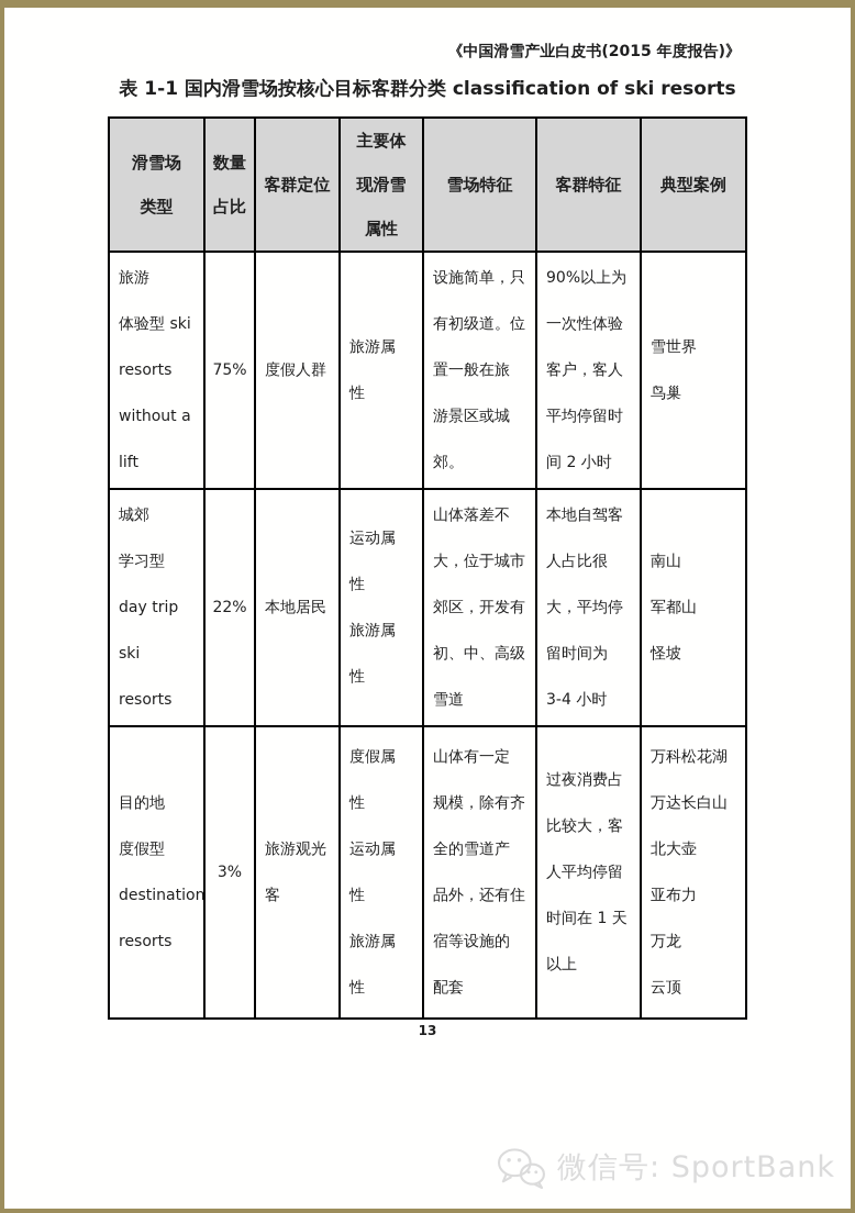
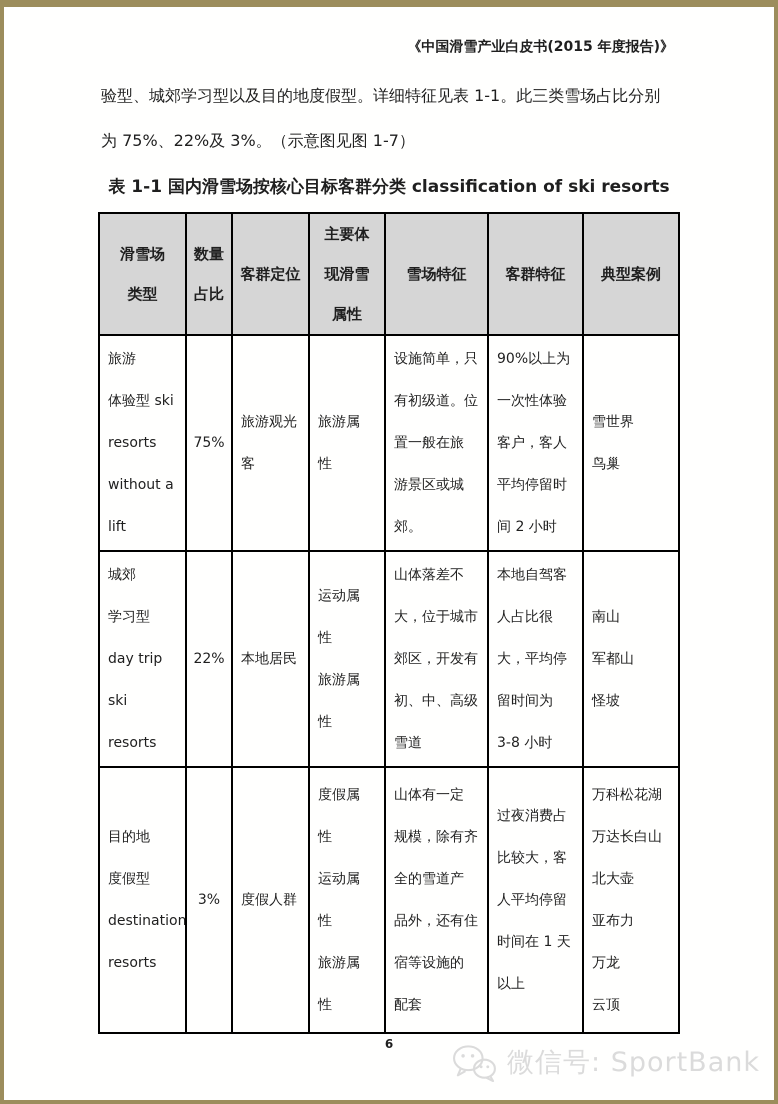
  《中国滑雪产业白皮书(2015 年度报告)》
+ 验型、城郊学习型以及目的地度假型。详细特征见表 1-1。此三类雪场占比分别
+ 为 75%、22%及 3%。（示意图见图 1-7）
  表 1-1 国内滑雪场按核心目标客群分类 classification of ski resorts
  滑雪场 类型	数量 占比	客群定位	主要体 现滑雪 属性	雪场特征	客群特征	典型案例
- 旅游 体验型 ski resorts without a lift	75%	度假人群	旅游属 性	设施简单，只 有初级道。位 置一般在旅 游景区或城 郊。	90%以上为 一次性体验 客户，客人 平均停留时 间 2 小时	雪世界 鸟巢
+ 旅游 体验型 ski resorts without a lift	75%	旅游观光 客	旅游属 性	设施简单，只 有初级道。位 置一般在旅 游景区或城 郊。	90%以上为 一次性体验 客户，客人 平均停留时 间 2 小时	雪世界 鸟巢
- 城郊 学习型 day trip ski resorts	22%	本地居民	运动属 性 旅游属 性	山体落差不 大，位于城市 郊区，开发有 初、中、高级 雪道	本地自驾客 人占比很 大，平均停 留时间为 3-4 小时	南山 军都山 怪坡
+ 城郊 学习型 day trip ski resorts	22%	本地居民	运动属 性 旅游属 性	山体落差不 大，位于城市 郊区，开发有 初、中、高级 雪道	本地自驾客 人占比很 大，平均停 留时间为 3-8 小时	南山 军都山 怪坡
- 目的地 度假型 destination resorts	3%	旅游观光 客	度假属 性 运动属 性 旅游属 性	山体有一定 规模，除有齐 全的雪道产 品外，还有住 宿等设施的 配套	过夜消费占 比较大，客 人平均停留 时间在 1 天 以上	万科松花湖 万达长白山 北大壶 亚布力 万龙 云顶
+ 目的地 度假型 destination resorts	3%	度假人群	度假属 性 运动属 性 旅游属 性	山体有一定 规模，除有齐 全的雪道产 品外，还有住 宿等设施的 配套	过夜消费占 比较大，客 人平均停留 时间在 1 天 以上	万科松花湖 万达长白山 北大壶 亚布力 万龙 云顶
- 13
+ 6
  微信号: SportBank
